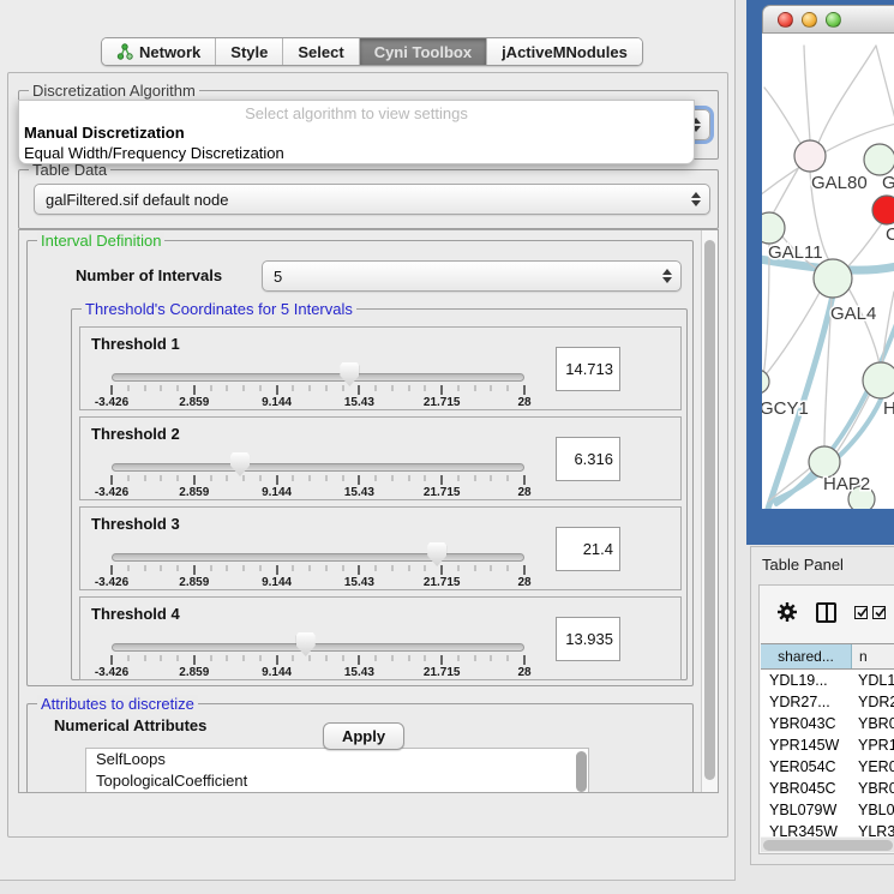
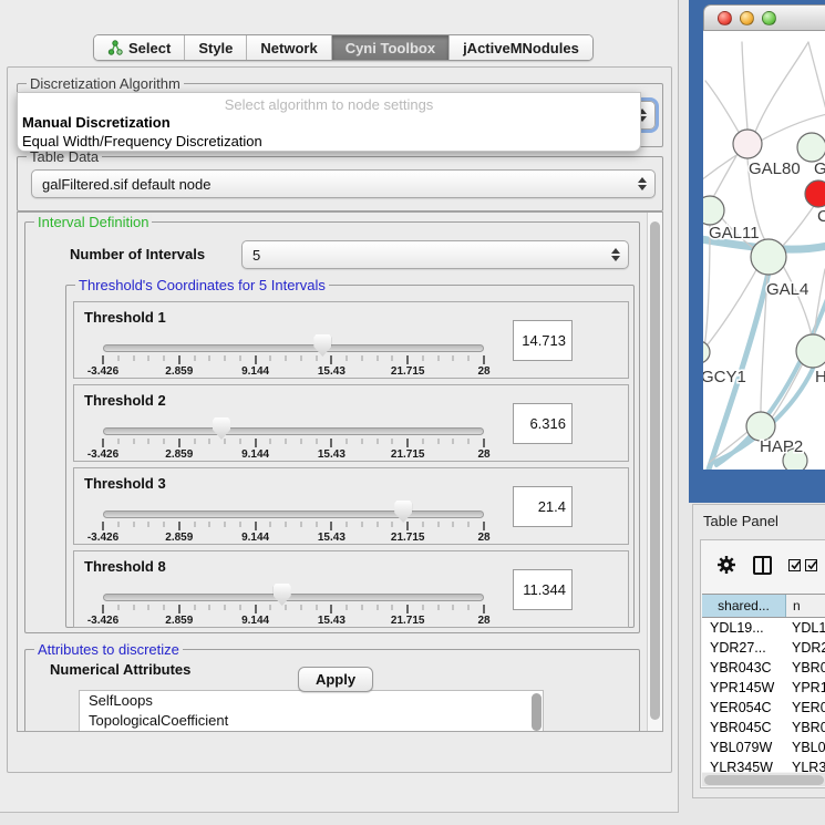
- Network
+ Select
  Style
- Select
+ Network
  Cyni Toolbox
  jActiveMNodules
  Discretization Algorithm
  Table Data
  galFiltered.sif default node
- Select algorithm to view settings
+ Select algorithm to node settings
  Manual Discretization
  Equal Width/Frequency Discretization
  Interval Definition
  Number of Intervals
  5
  Threshold's Coordinates for 5 Intervals
  Threshold 1
  -3.426
  2.859
  9.144
  15.43
  21.715
  28
  14.713
  Threshold 2
  -3.426
  2.859
  9.144
  15.43
  21.715
  28
  6.316
  Threshold 3
  -3.426
  2.859
  9.144
  15.43
  21.715
  28
  21.4
- Threshold 4
+ Threshold 8
  -3.426
  2.859
  9.144
  15.43
  21.715
  28
- 13.935
+ 11.344
  Attributes to discretize
  Numerical Attributes
  SelfLoops
  TopologicalCoefficient
  Apply
  GAL80
  C
  GAL11
  GAL4
  GCY1
  H
  HAP2
  Table Panel
  shared...
  n
  YDL19...
  YDL1
  YDR27...
  YDR
  YBR043C
  YBR0
  YPR145W
  YPR1
  YER054C
  YER0
  YBR045C
  YBR0
  YBL079W
  YBL0
  YLR345W
  YLR3
